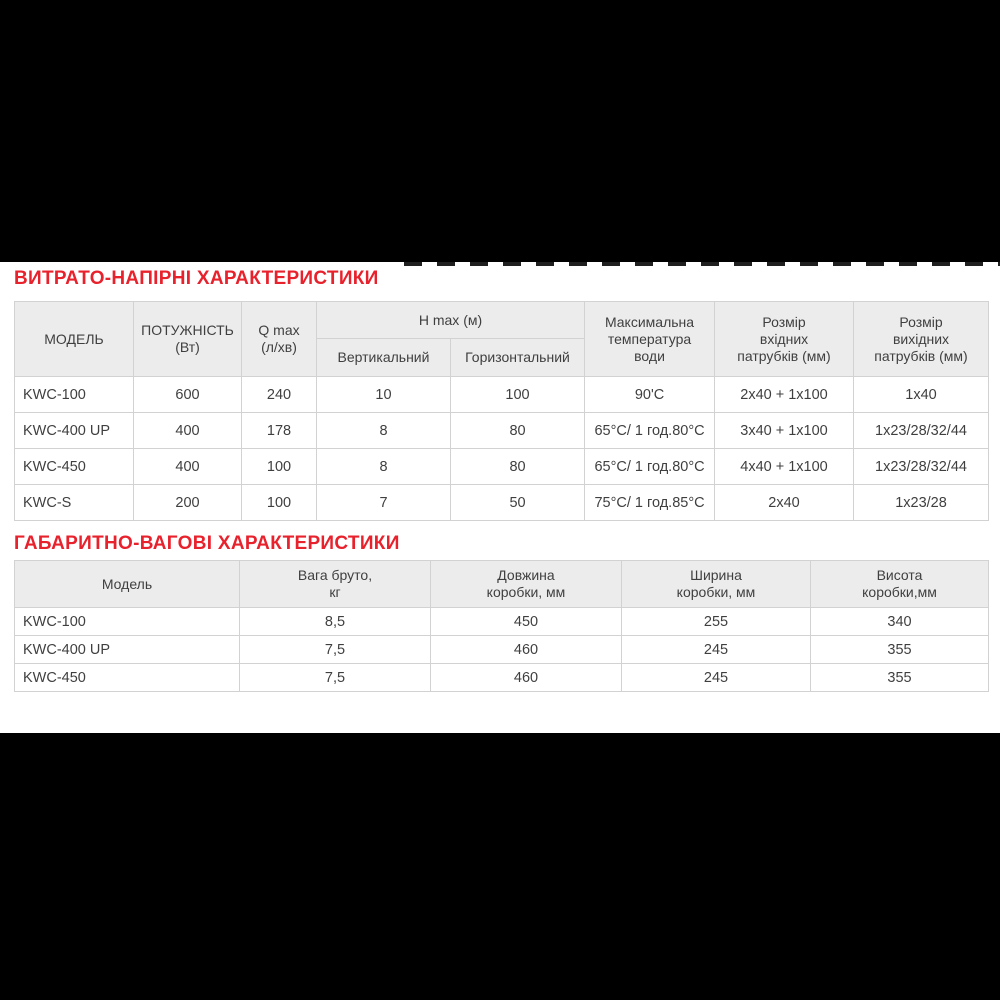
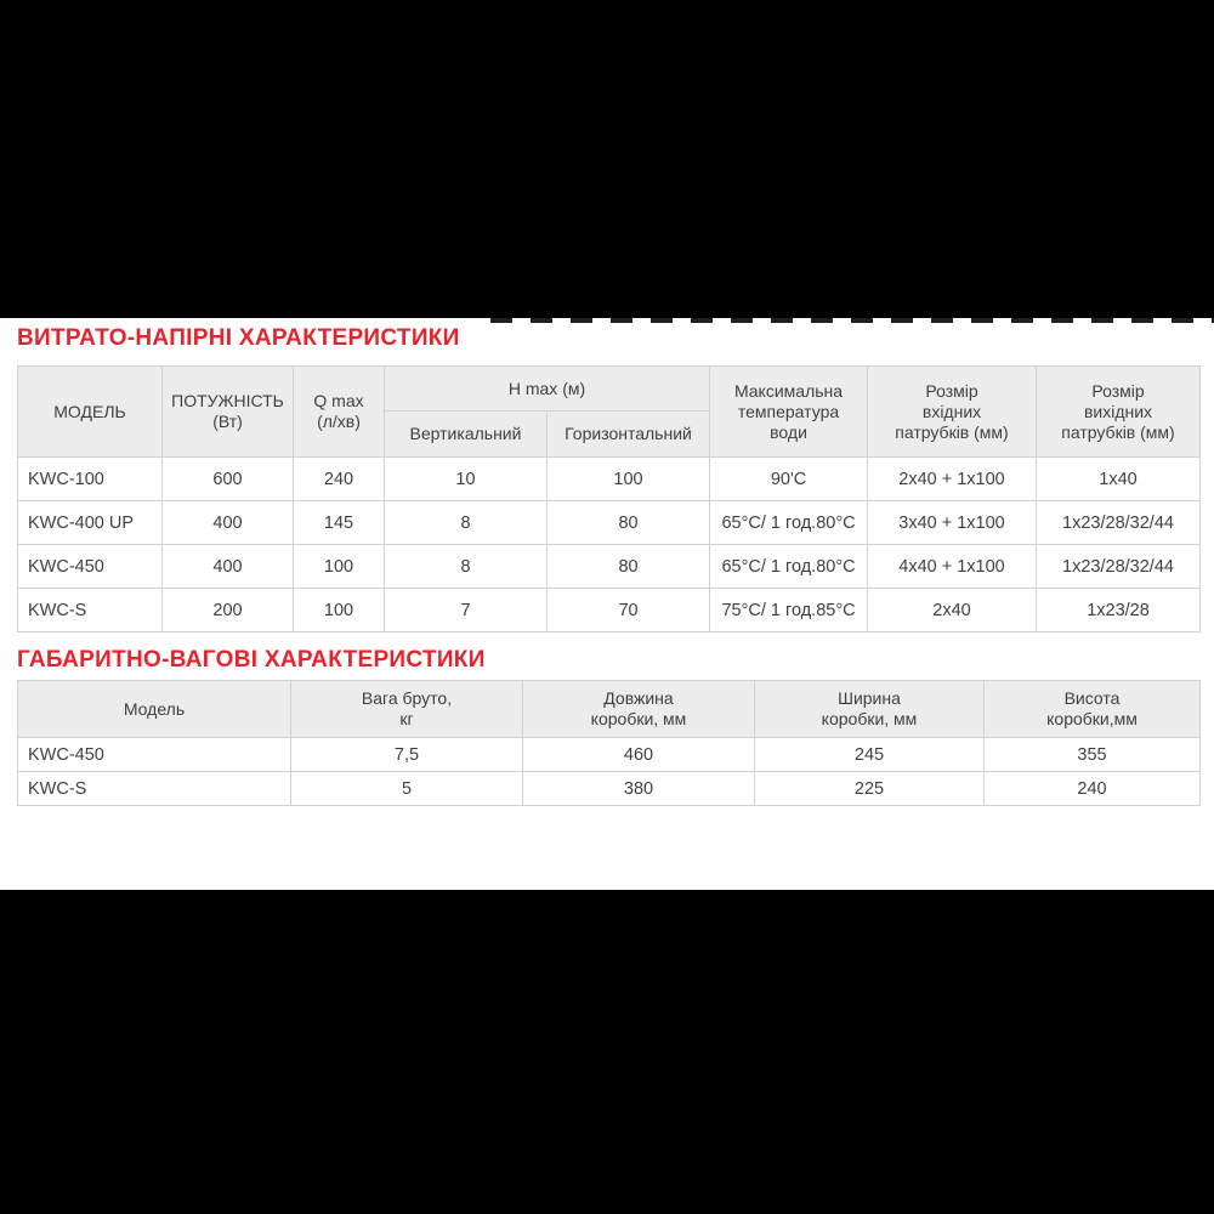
  ВИТРАТО-НАПІРНІ ХАРАКТЕРИСТИКИ
  МОДЕЛЬ	ПОТУЖНІСТЬ (Вт)	Q max (л/хв)	H max (м)	Максимальна температура води	Розмір вхідних патрубків (мм)	Розмір вихідних патрубків (мм)
  Вертикальний	Горизонтальний
  KWC-100	600	240	10	100	90'С	2x40 + 1x100	1x40
- KWC-400 UP	400	178	8	80	65°С/ 1 год.80°С	3x40 + 1x100	1x23/28/32/44
+ KWC-400 UP	400	145	8	80	65°С/ 1 год.80°С	3x40 + 1x100	1x23/28/32/44
  KWC-450	400	100	8	80	65°С/ 1 год.80°С	4x40 + 1x100	1x23/28/32/44
- KWC-S	200	100	7	50	75°С/ 1 год.85°С	2x40	1x23/28
+ KWC-S	200	100	7	70	75°С/ 1 год.85°С	2x40	1x23/28
  ГАБАРИТНО-ВАГОВІ ХАРАКТЕРИСТИКИ
  Модель	Вага бруто, кг	Довжина коробки, мм	Ширина коробки, мм	Висота коробки,мм
- KWC-100	8,5	450	255	340
- KWC-400 UP	7,5	460	245	355
  KWC-450	7,5	460	245	355
+ KWC-S	5	380	225	240
